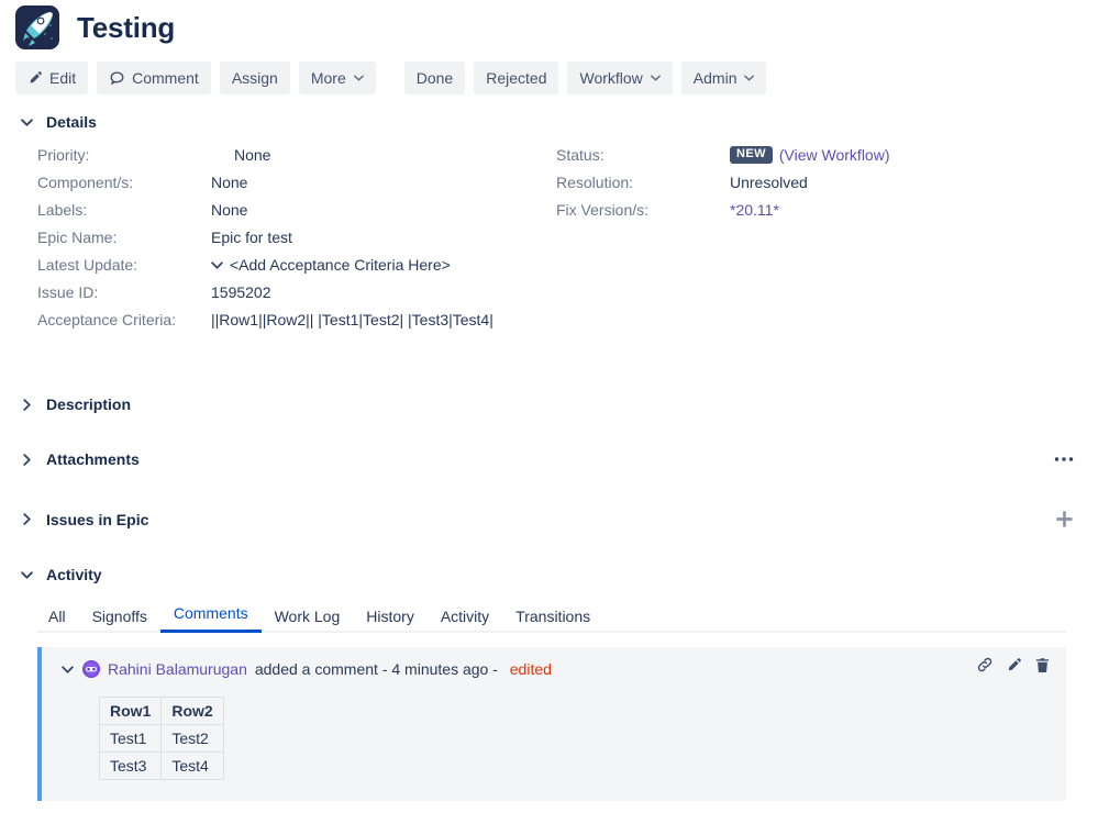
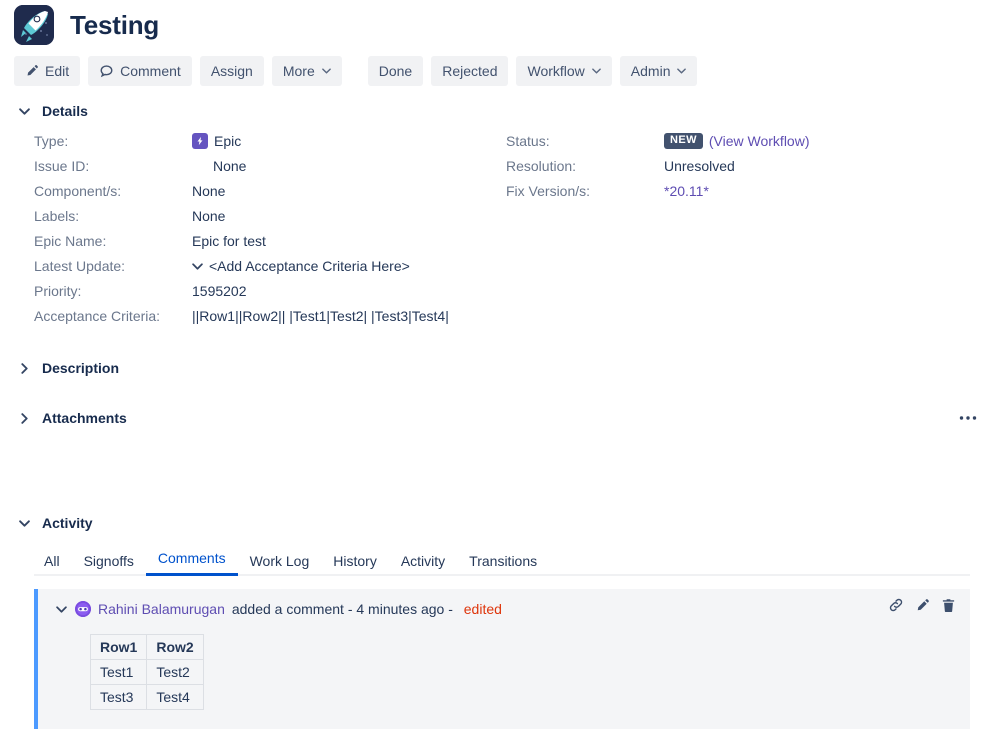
  Testing
  Edit
  Comment
  Assign
  More
  Done
  Rejected
  Workflow
  Admin
  Details
+ Type:
+ Epic
- Priority:
+ Issue ID:
  None
  Component/s:
  None
  Labels:
  None
  Epic Name:
  Epic for test
  Latest Update:
  <Add Acceptance Criteria Here>
- Issue ID:
+ Priority:
  1595202
  Acceptance Criteria:
  ||Row1||Row2|| |Test1|Test2| |Test3|Test4|
  Status:
  NEW
  (View Workflow)
  Resolution:
  Unresolved
  Fix Version/s:
  *20.11*
  Description
  Attachments
- Issues in Epic
  Activity
  All
  Signoffs
  Comments
  Work Log
  History
  Activity
  Transitions
  Rahini Balamurugan
  added a comment - 4 minutes ago -
  edited
  Row1	Row2
  Test1	Test2
  Test3	Test4
